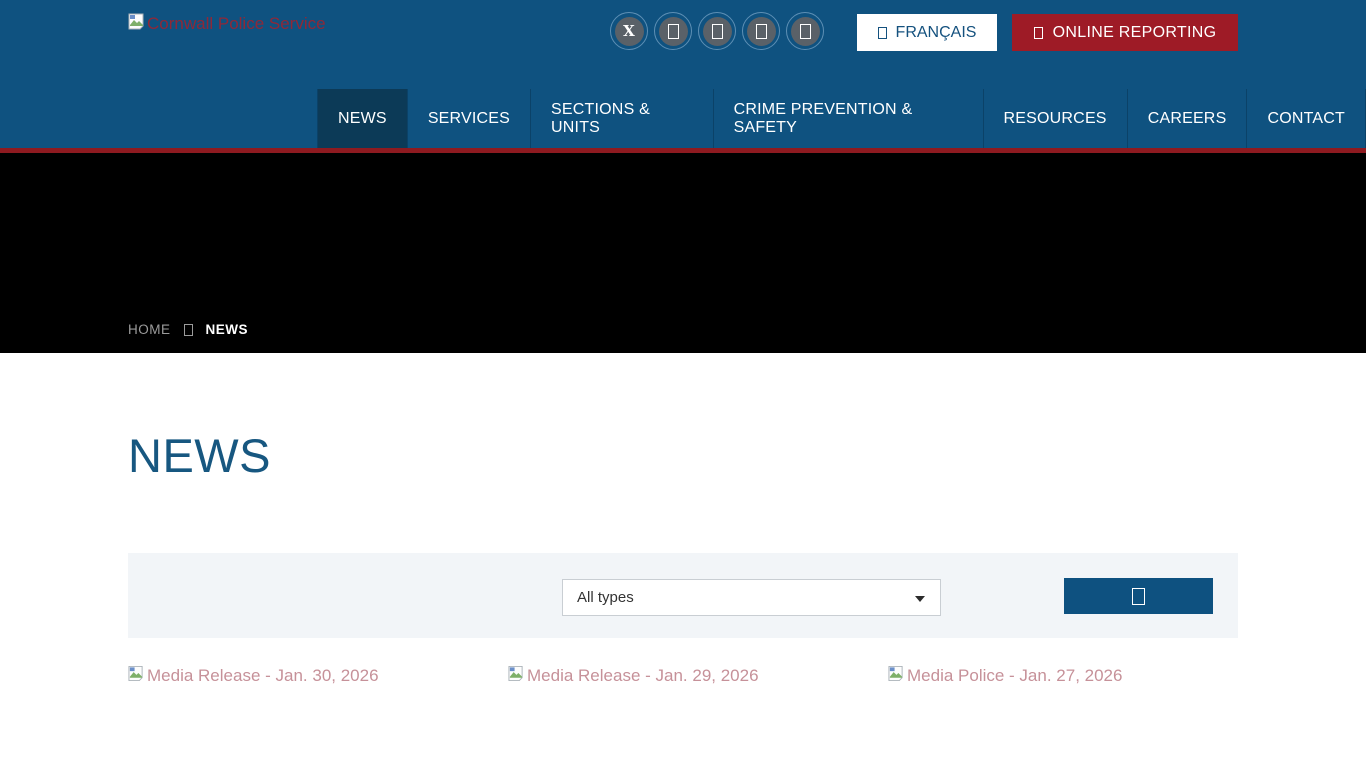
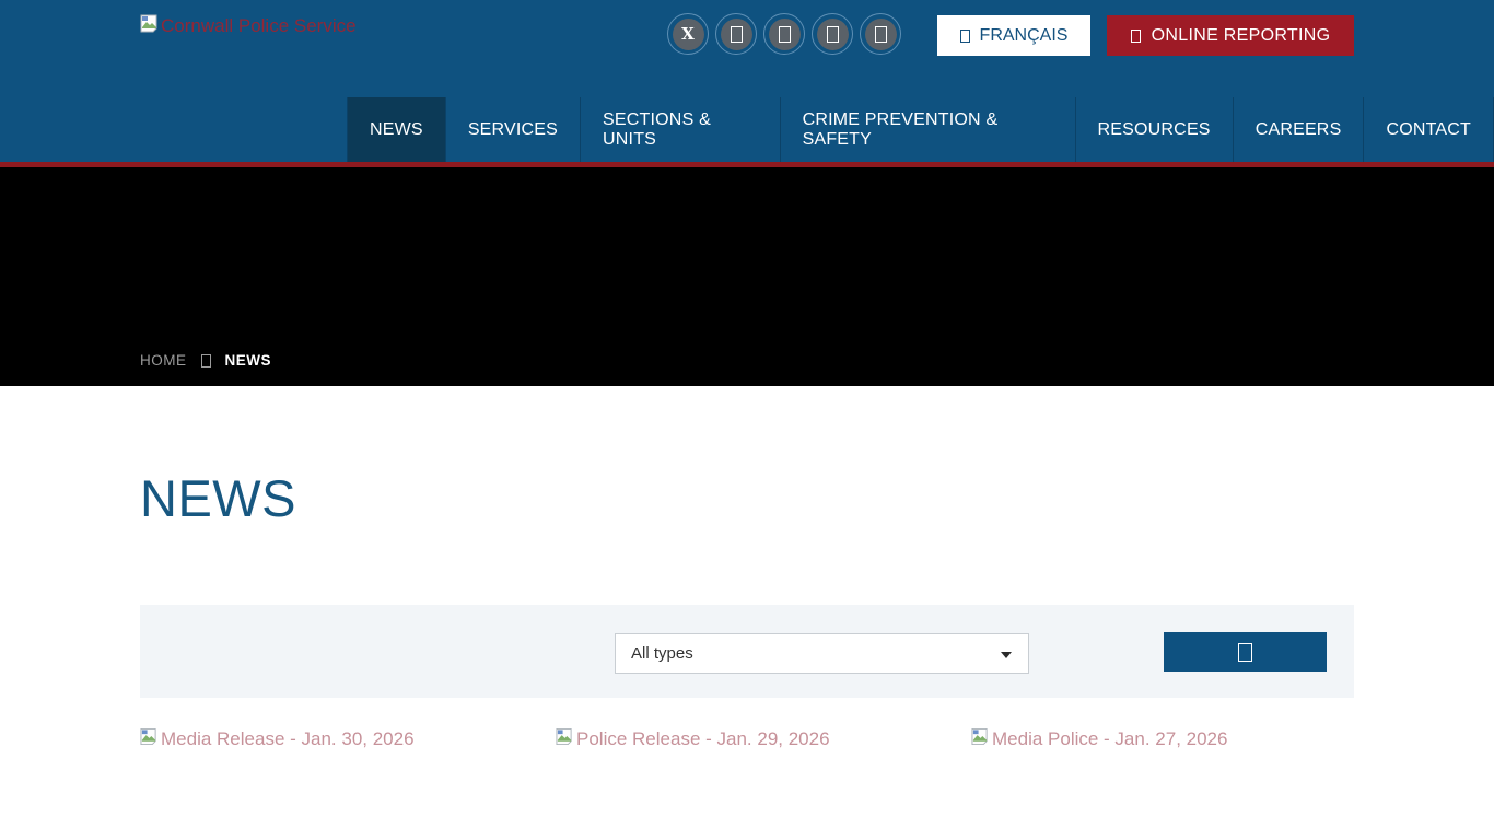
  Cornwall Police Service
  X
  FRANÇAIS
  ONLINE REPORTING
  NEWS
  SERVICES
  SECTIONS & UNITS
  CRIME PREVENTION & SAFETY
  RESOURCES
  CAREERS
  CONTACT
  HOME
  NEWS
  NEWS
  All types
  Media Release - Jan. 30, 2026
- Media Release - Jan. 29, 2026
+ Police Release - Jan. 29, 2026
  Media Police - Jan. 27, 2026
